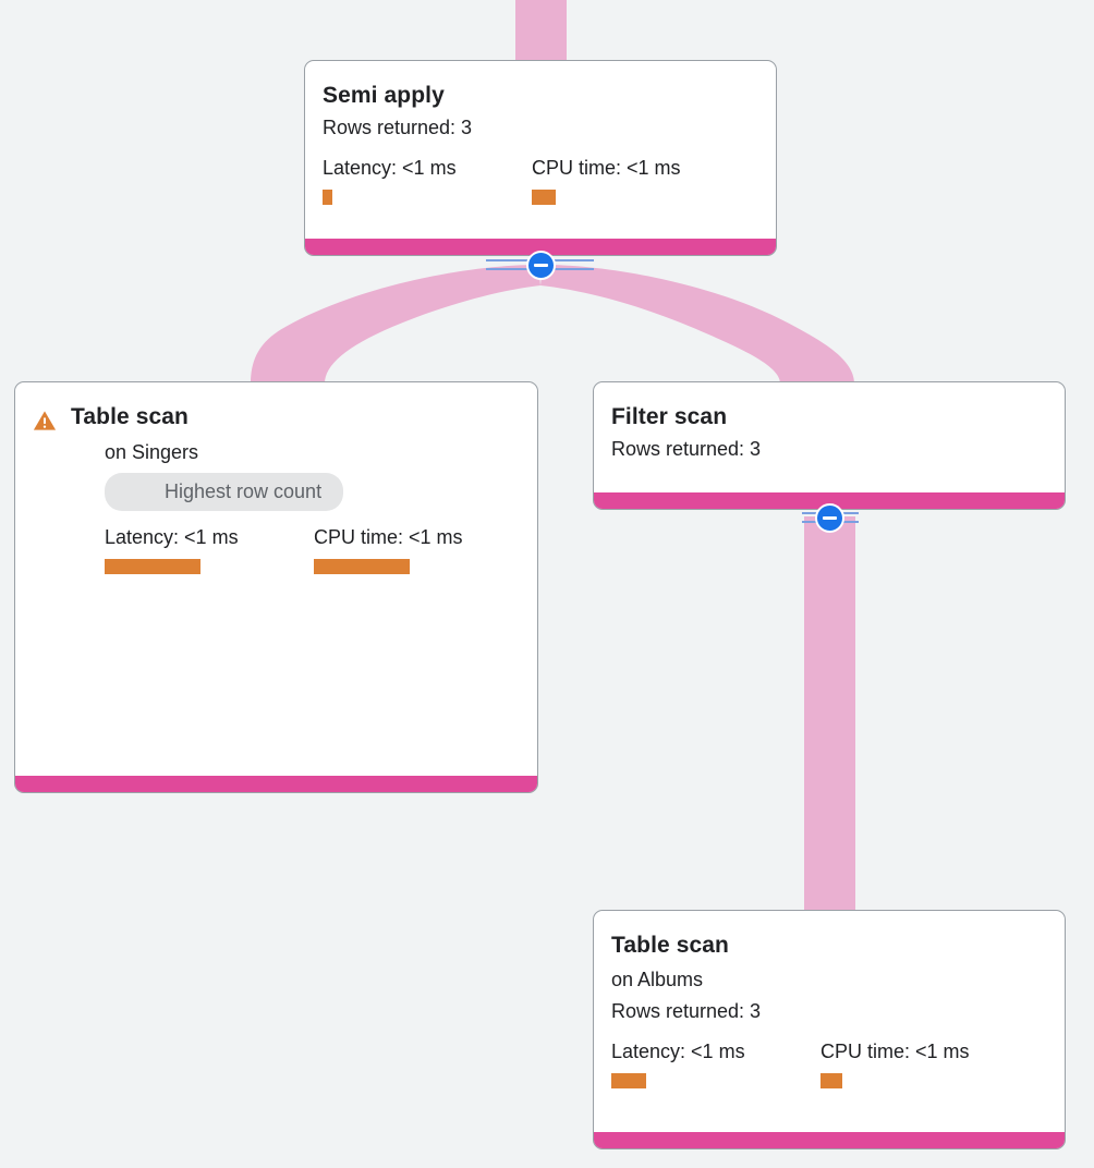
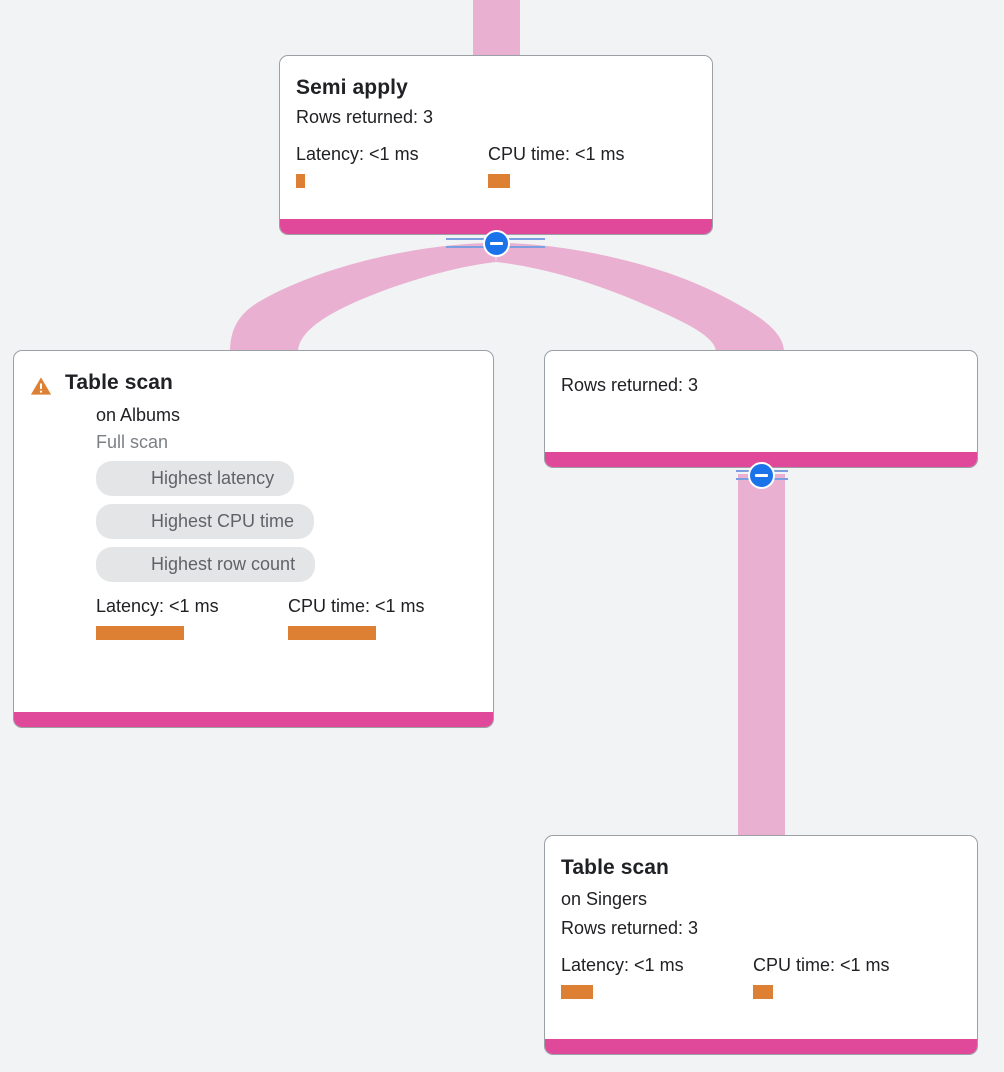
  Semi apply
  Rows returned: 3
  Latency: <1 ms
  CPU time: <1 ms
  Table scan
- on Singers
+ on Albums
+ Full scan
+ Highest latency
+ Highest CPU time
  Highest row count
  Latency: <1 ms
  CPU time: <1 ms
- Filter scan
  Rows returned: 3
  Table scan
- on Albums
+ on Singers
  Rows returned: 3
  Latency: <1 ms
  CPU time: <1 ms
